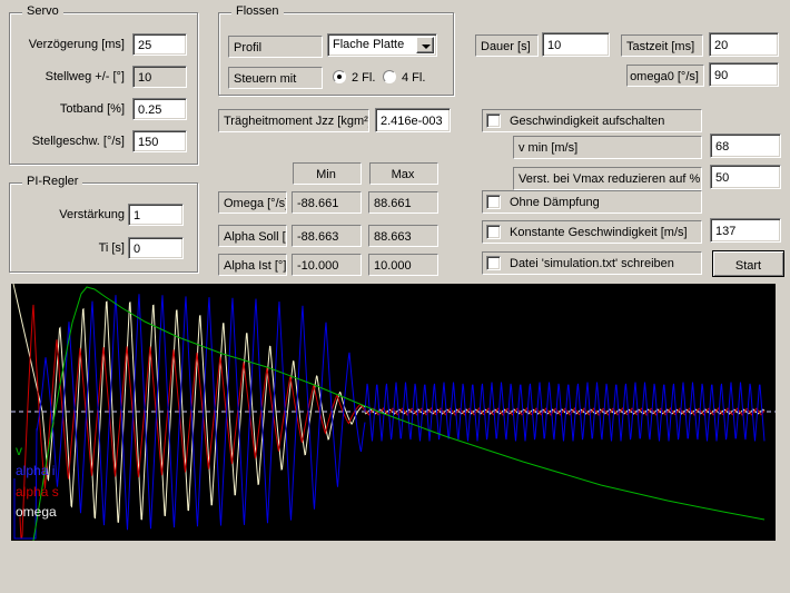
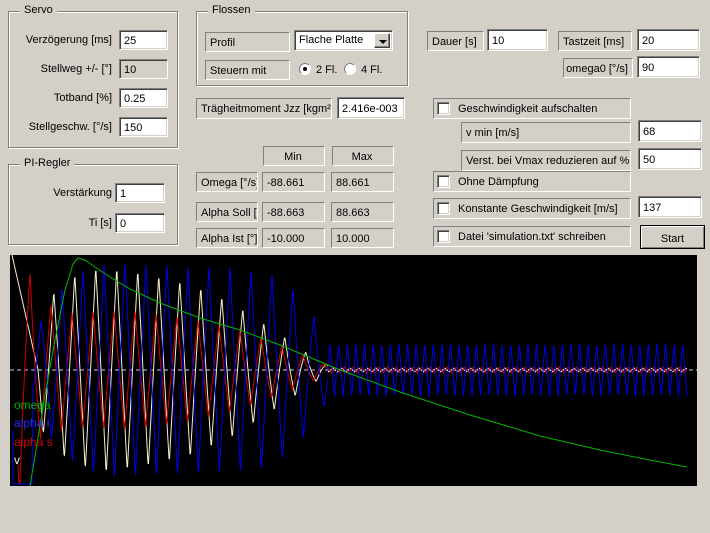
  Servo
  Verzögerung [ms]
  25
  Stellweg +/- [°]
  10
  Totband [%]
  0.25
  Stellgeschw. [°/s]
  150
  PI-Regler
  Verstärkung
  1
  Ti [s]
  0
  Flossen
  Profil
  Flache Platte
  Steuern mit
  2 Fl.
  4 Fl.
  Dauer [s]
  10
  Tastzeit [ms]
  20
  omega0 [°/s]
  90
  Trägheitmoment Jzz [kgm²
  2.416e-003
  Min
  Max
  Omega [°/s]
  -88.661
  88.661
  Alpha Soll [
  -88.663
  88.663
  Alpha Ist [°]
  -10.000
  10.000
  Geschwindigkeit aufschalten
  v min [m/s]
  68
  Verst. bei Vmax reduzieren auf %
  50
  Ohne Dämpfung
  Konstante Geschwindigkeit [m/s]
  137
  Datei 'simulation.txt' schreiben
  Start
- v
+ omega
  alpha i
  alpha s
- omega
+ v
